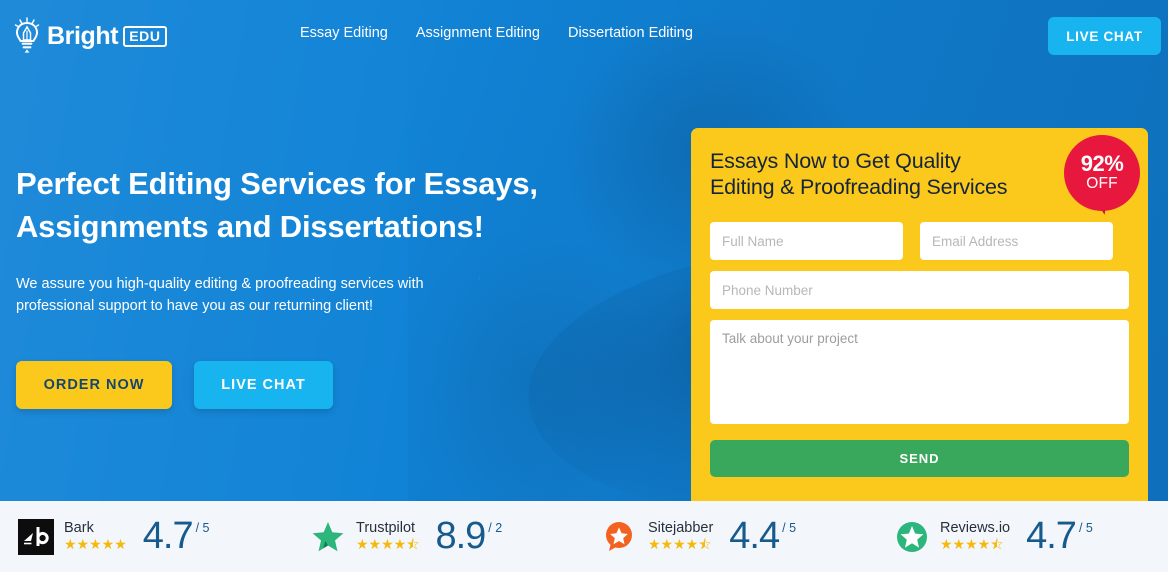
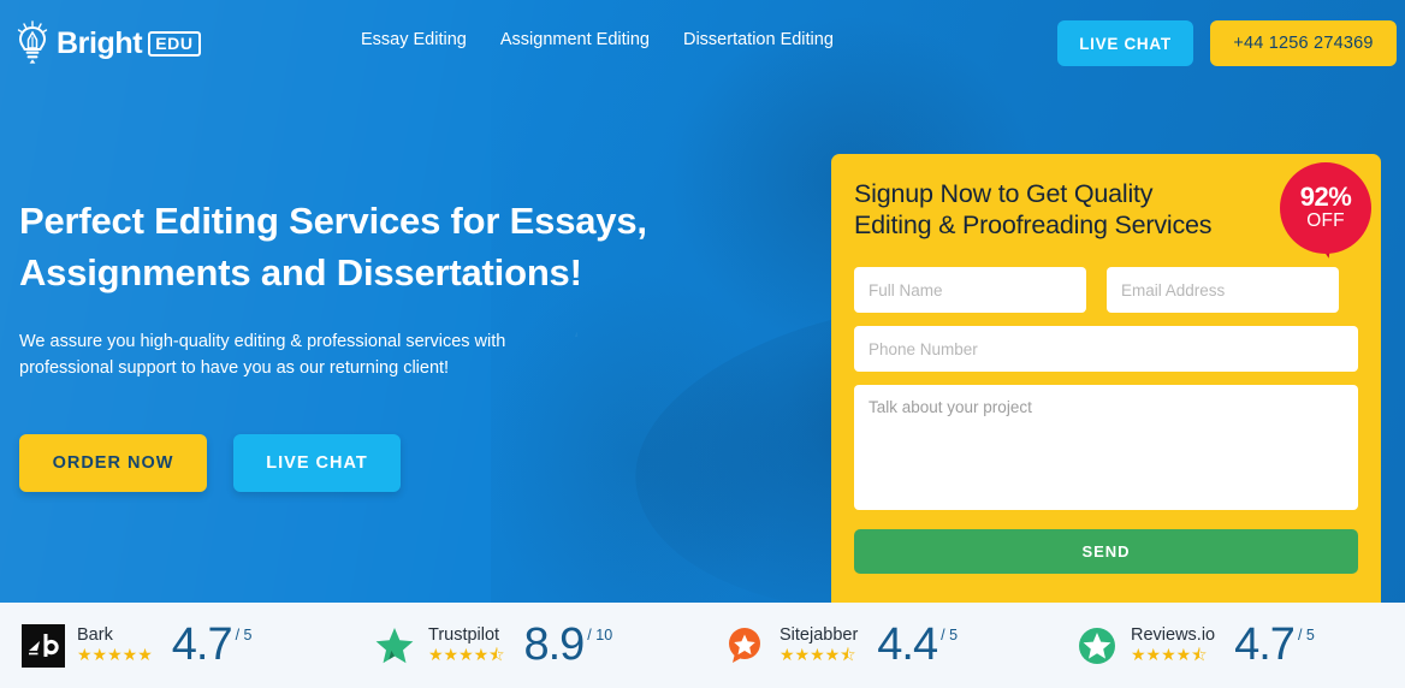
  Bright
  EDU
  Essay Editing
  Assignment Editing
  Dissertation Editing
  LIVE CHAT
+ +44 1256 274369
  Perfect Editing Services for Essays,
  Assignments and Dissertations!
- We assure you high-quality editing & proofreading services with professional support to have you as our returning client!
+ We assure you high-quality editing & professional services with professional support to have you as our returning client!
  ORDER NOW
  LIVE CHAT
- Essays Now to Get Quality
+ Signup Now to Get Quality
  Editing & Proofreading Services
  92%
  OFF
  Full Name
  Email Address
  Phone Number
  Talk about your project SEND
  Bark
  ★★★★★
  4.7
  / 5
  Trustpilot
  ★★★★⯪
  8.9
- / 2
+ / 10
  Sitejabber
  ★★★★⯪
  4.4
  / 5
  Reviews.io
  ★★★★⯪
  4.7
  / 5
